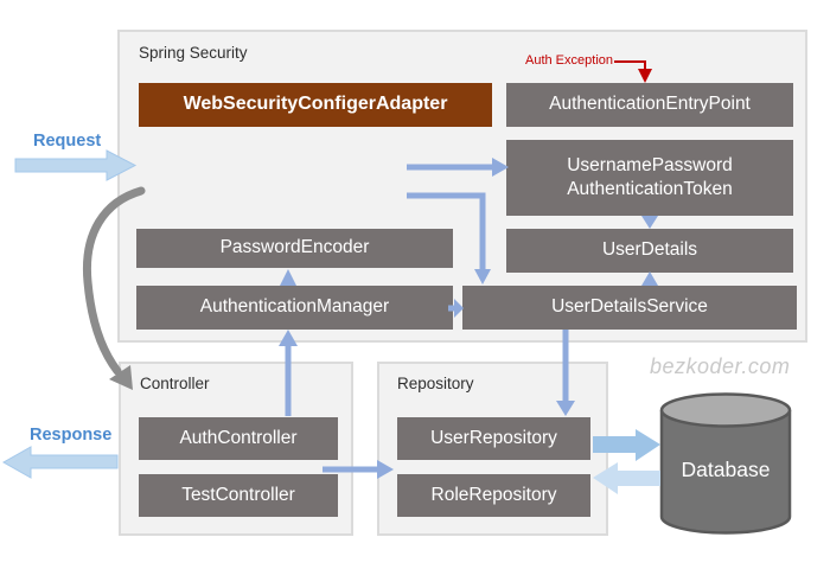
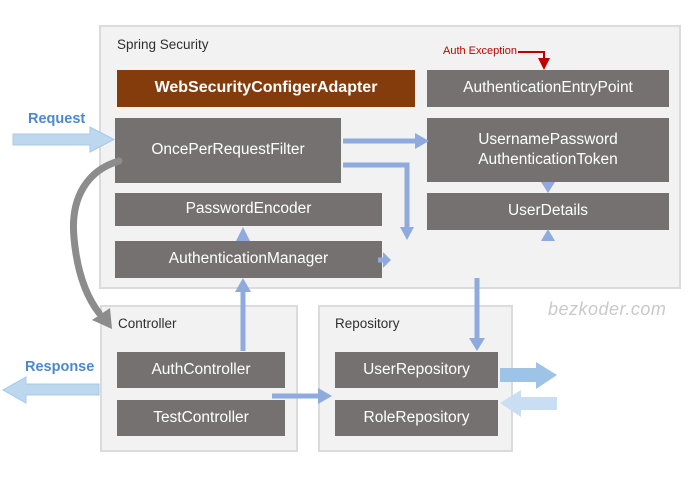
  Spring Security
  Controller
  Repository
  WebSecurityConfigerAdapter
  AuthenticationEntryPoint
+ OncePerRequestFilter
  UsernamePassword
  AuthenticationToken
  PasswordEncoder
  UserDetails
  AuthenticationManager
- UserDetailsService
  AuthController
  TestController
  UserRepository
  RoleRepository
- Database
  Request
  Response
  Auth Exception
  bezkoder.com
